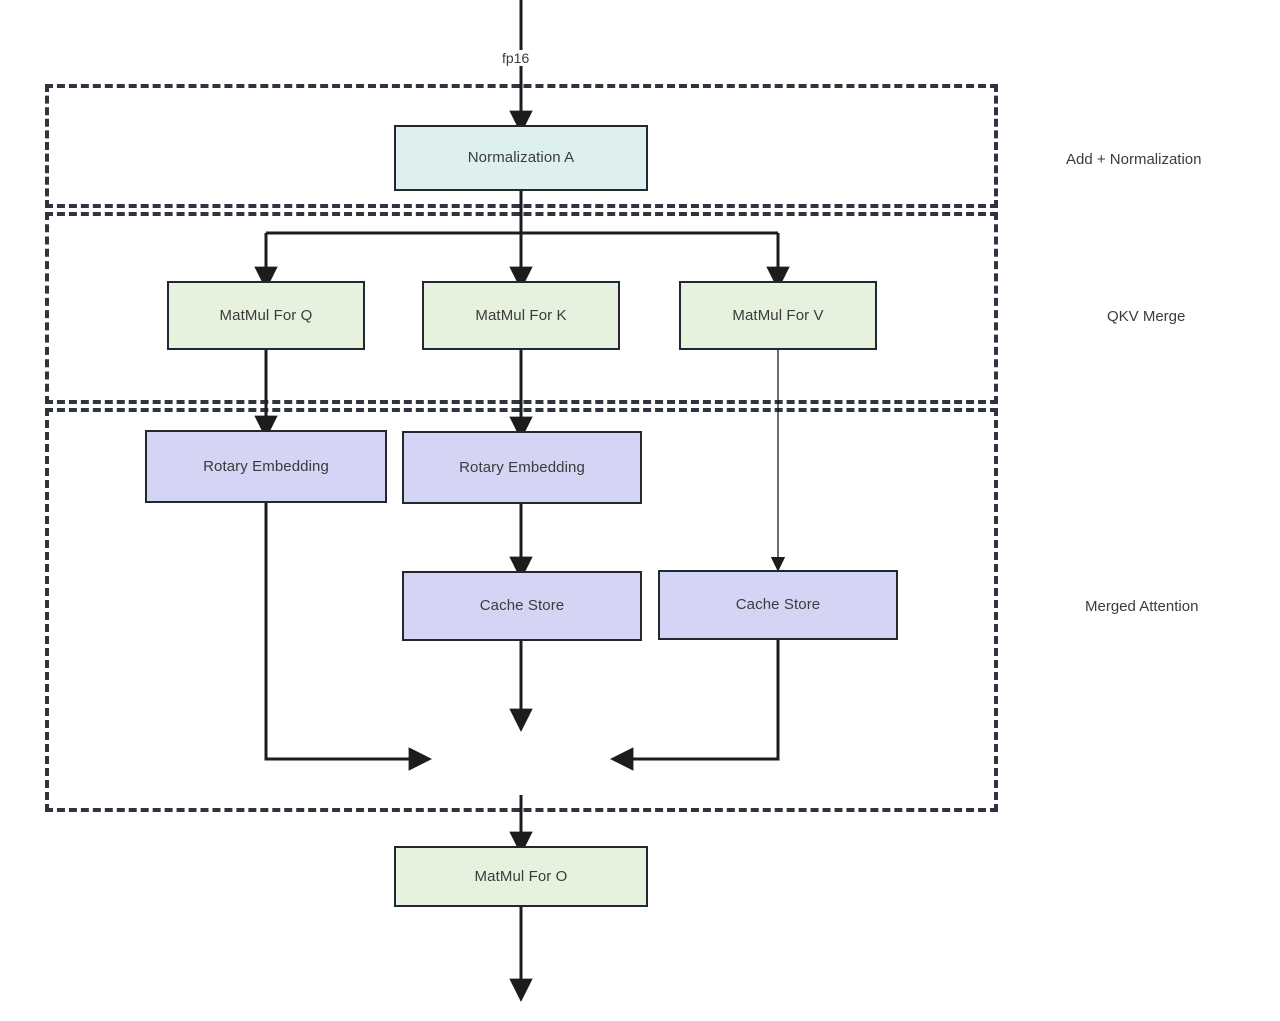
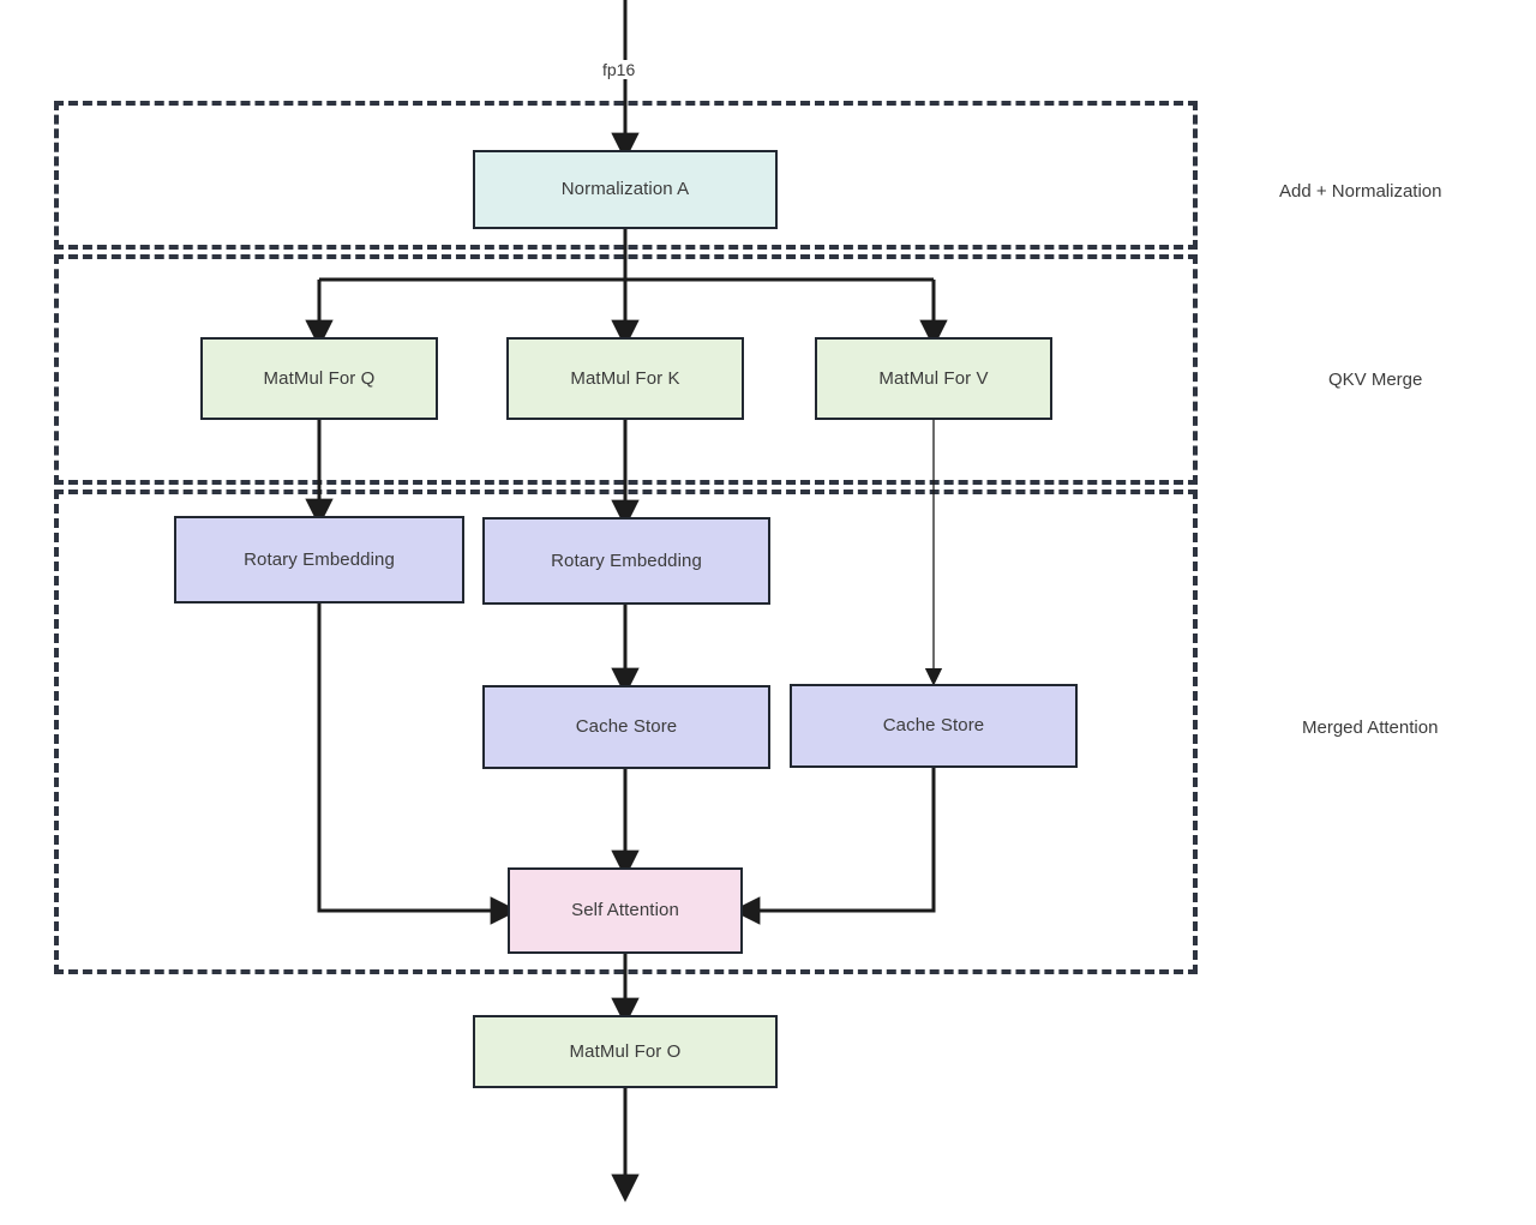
  Normalization A
  MatMul For Q
  MatMul For K
  MatMul For V
  Rotary Embedding
  Rotary Embedding
  Cache Store
  Cache Store
+ Self Attention
  MatMul For O
  fp16
  Add + Normalization
  QKV Merge
  Merged Attention
